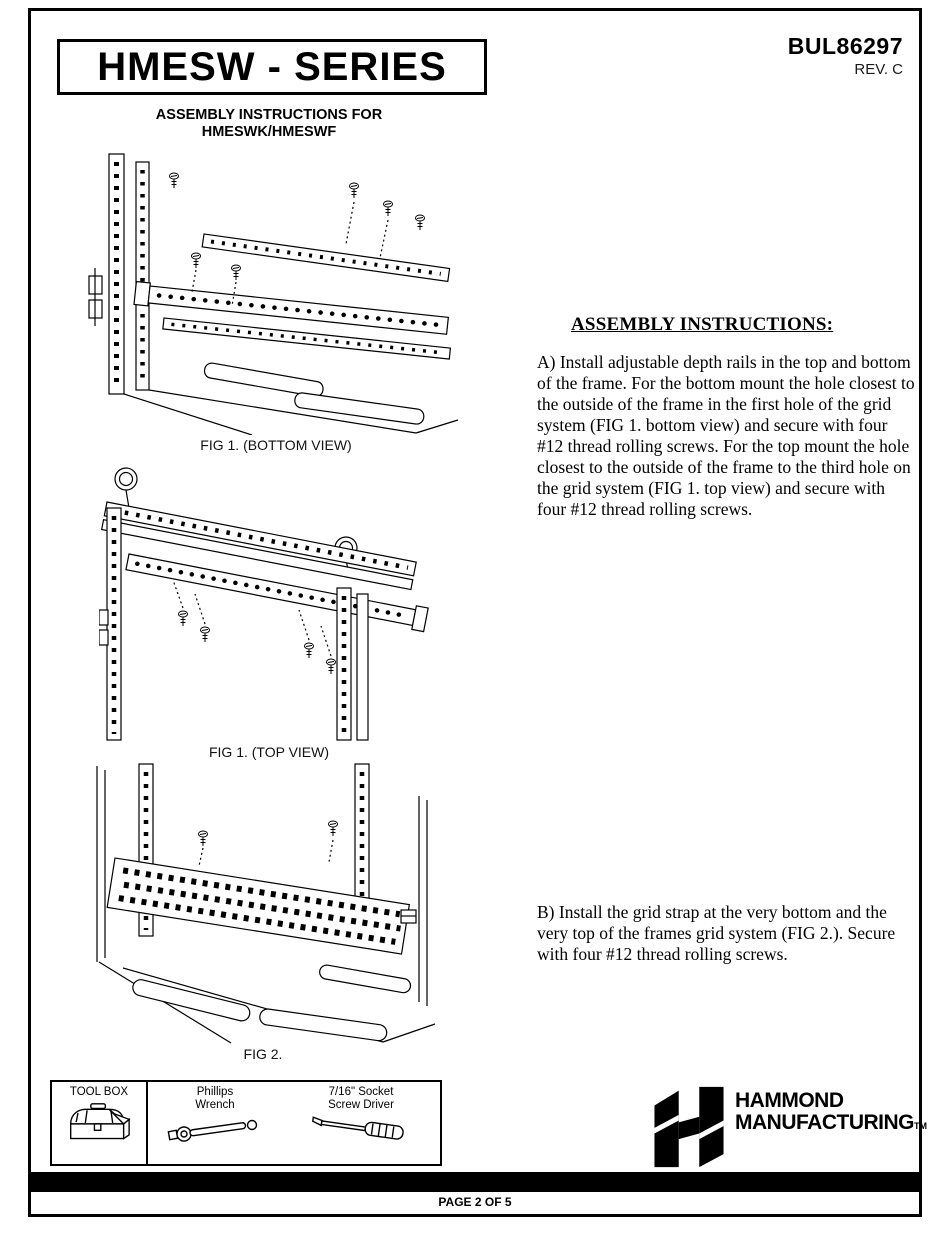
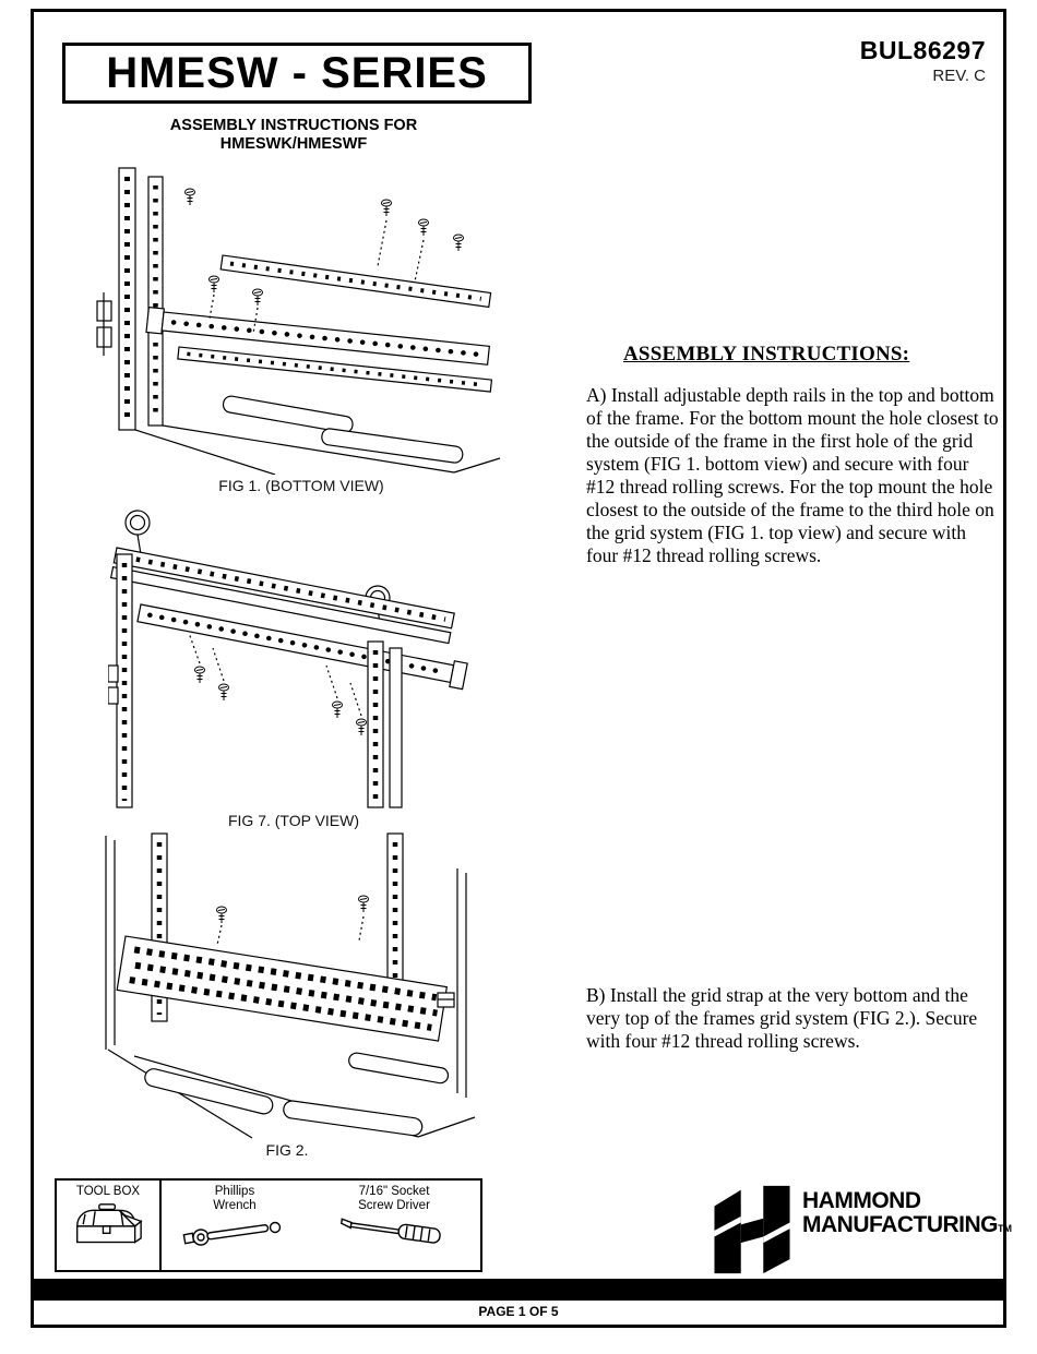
  HMESW - SERIES
  BUL86297
  REV. C
  ASSEMBLY INSTRUCTIONS FOR
  HMESWK/HMESWF
  FIG 1. (BOTTOM VIEW)
- FIG 1. (TOP VIEW)
+ FIG 7. (TOP VIEW)
  FIG 2.
  ASSEMBLY INSTRUCTIONS:
  A) Install adjustable depth rails in the top and bottom of the frame. For the bottom mount the hole closest to the outside of the frame in the first hole of the grid system (FIG 1. bottom view) and secure with four #12 thread rolling screws. For the top mount the hole closest to the outside of the frame to the third hole on the grid system (FIG 1. top view) and secure with four #12 thread rolling screws.
  B) Install the grid strap at the very bottom and the very top of the frames grid system (FIG 2.). Secure with four #12 thread rolling screws.
  TOOL BOX
  Phillips
  Wrench
  7/16" Socket
  Screw Driver
  HAMMOND
  MANUFACTURINGTM
- PAGE 2 OF 5
+ PAGE 1 OF 5
